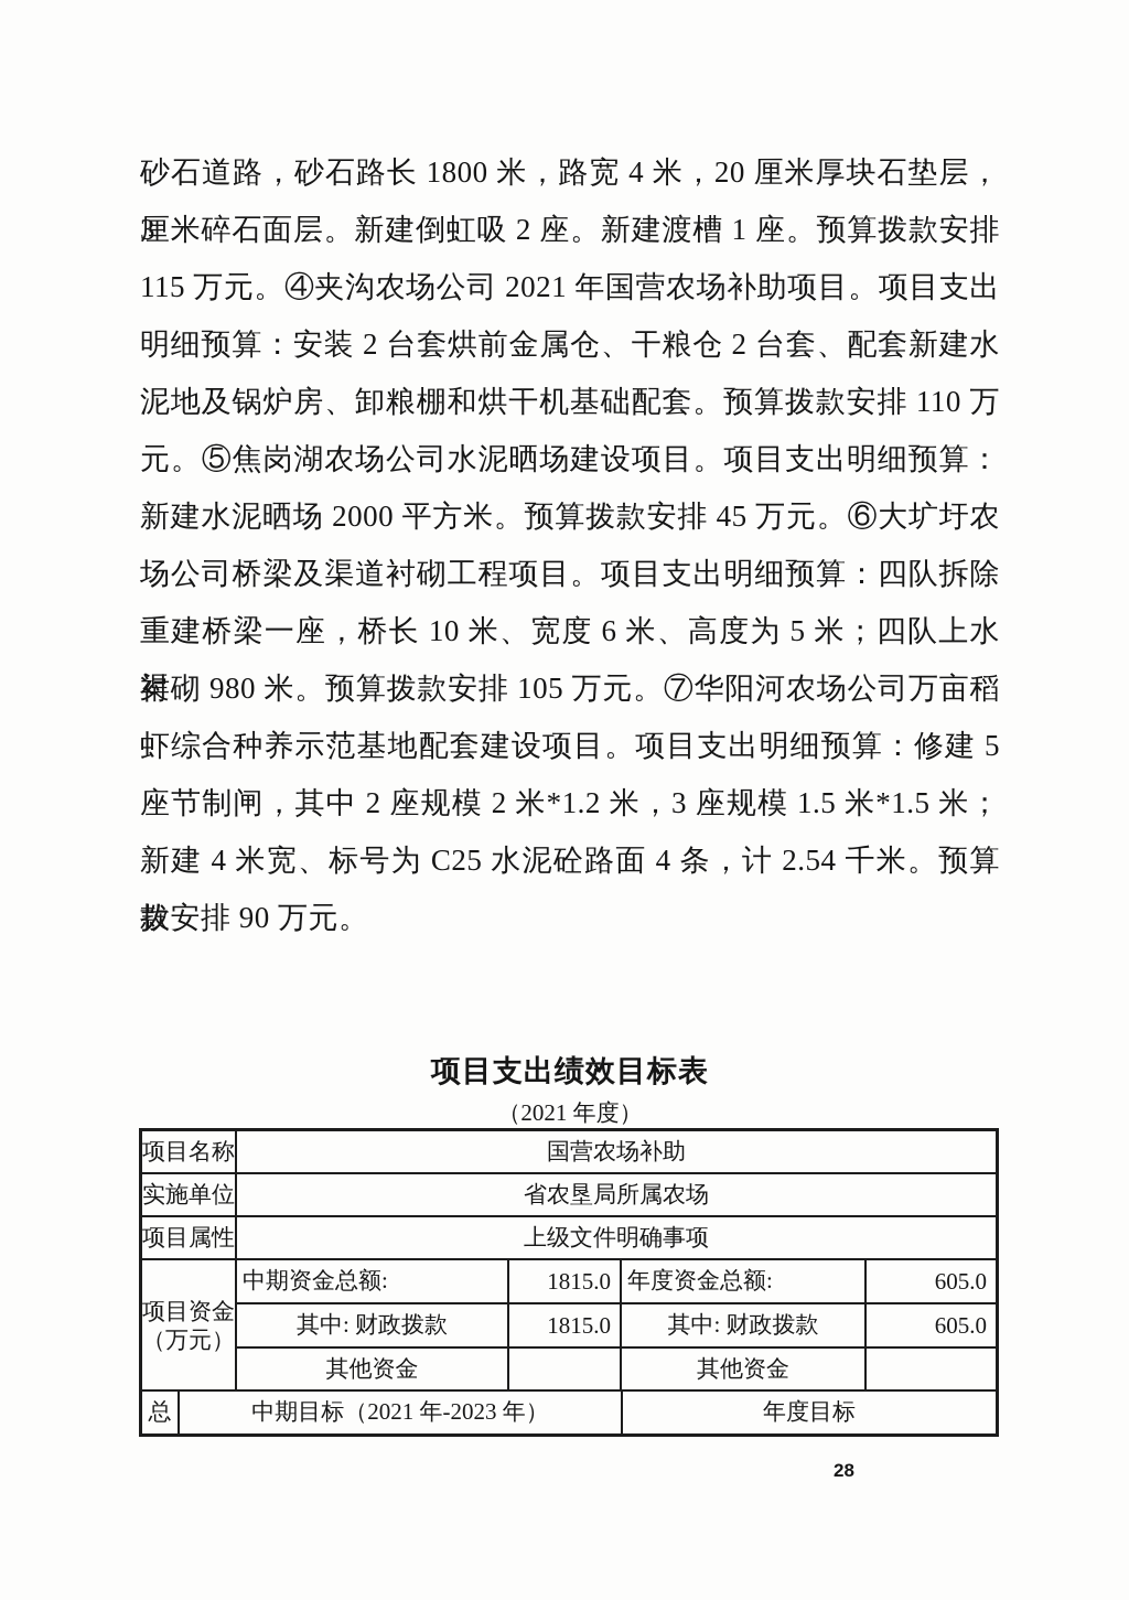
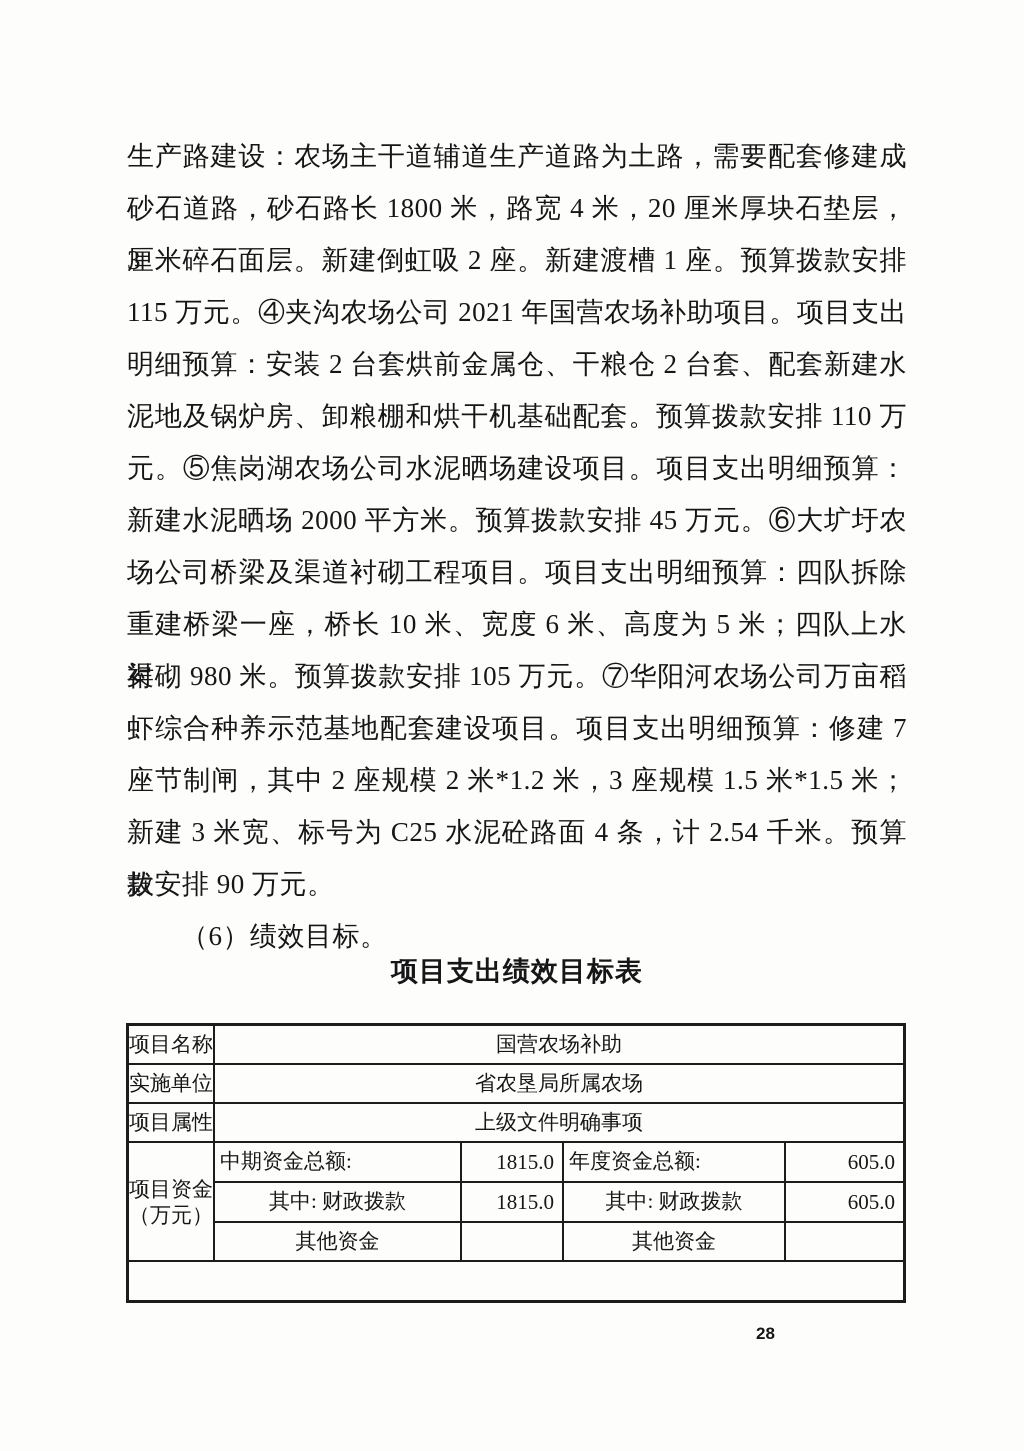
+ 生产路建设：农场主干道辅道生产道路为土路，需要配套修建成
  砂石道路，砂石路长 1800 米，路宽 4 米，20 厘米厚块石垫层，3
  厘米碎石面层。新建倒虹吸 2 座。新建渡槽 1 座。预算拨款安排
  115 万元。④夹沟农场公司 2021 年国营农场补助项目。项目支出
  明细预算：安装 2 台套烘前金属仓、干粮仓 2 台套、配套新建水
  泥地及锅炉房、卸粮棚和烘干机基础配套。预算拨款安排 110 万
  元。⑤焦岗湖农场公司水泥晒场建设项目。项目支出明细预算：
  新建水泥晒场 2000 平方米。预算拨款安排 45 万元。⑥大圹圩农
  场公司桥梁及渠道衬砌工程项目。项目支出明细预算：四队拆除
  重建桥梁一座，桥长 10 米、宽度 6 米、高度为 5 米；四队上水渠
  衬砌 980 米。预算拨款安排 105 万元。⑦华阳河农场公司万亩稻
- 虾综合种养示范基地配套建设项目。项目支出明细预算：修建 5
+ 虾综合种养示范基地配套建设项目。项目支出明细预算：修建 7
  座节制闸，其中 2 座规模 2 米*1.2 米，3 座规模 1.5 米*1.5 米；
- 新建 4 米宽、标号为 C25 水泥砼路面 4 条，计 2.54 千米。预算拨
+ 新建 3 米宽、标号为 C25 水泥砼路面 4 条，计 2.54 千米。预算拨
  款安排 90 万元。
+ （6）绩效目标。
  项目支出绩效目标表
- （2021 年度）
  项目名称
  国营农场补助
  实施单位
  省农垦局所属农场
  项目属性
  上级文件明确事项
  项目资金
  （万元）
  中期资金总额:
  1815.0
  年度资金总额:
  605.0
  其中: 财政拨款
  1815.0
  其中: 财政拨款
  605.0
  其他资金
  其他资金
- 总
- 中期目标（2021 年-2023 年）
- 年度目标
  28
